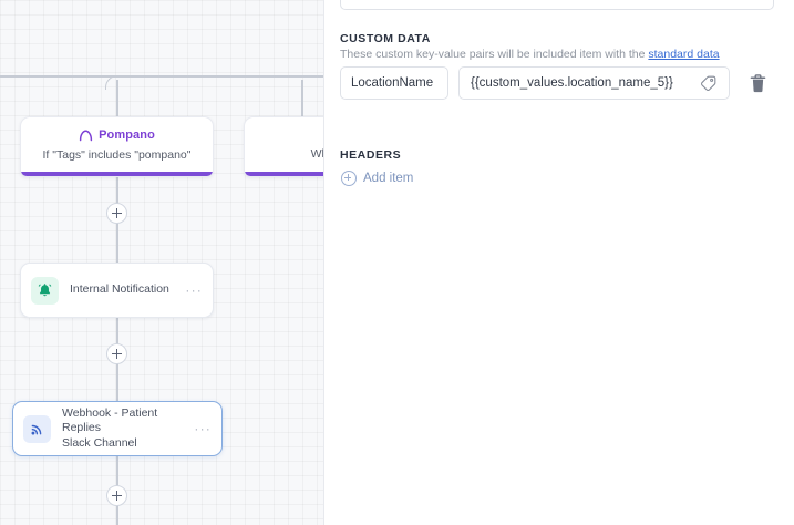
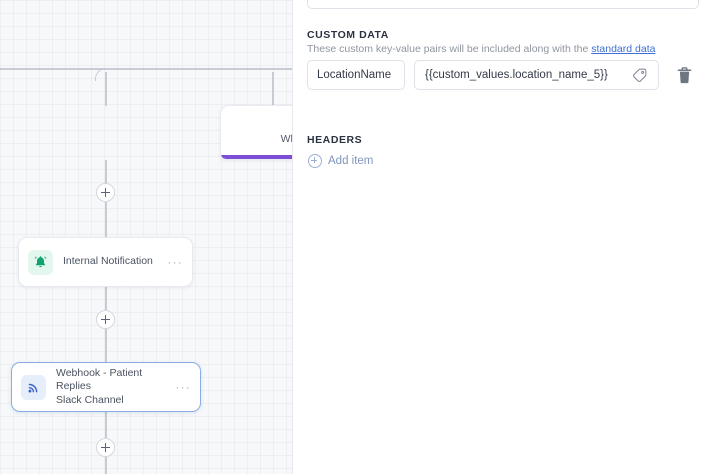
- Pompano
- If "Tags" includes "pompano"
  Internal Notification
  ···
  Webhook - Patient Replies
  Slack Channel
  ···
  CUSTOM DATA
- These custom key-value pairs will be included item with the standard data
+ These custom key-value pairs will be included along with the standard data
  LocationName
  {{custom_values.location_name_5}}
  HEADERS
  Add item
